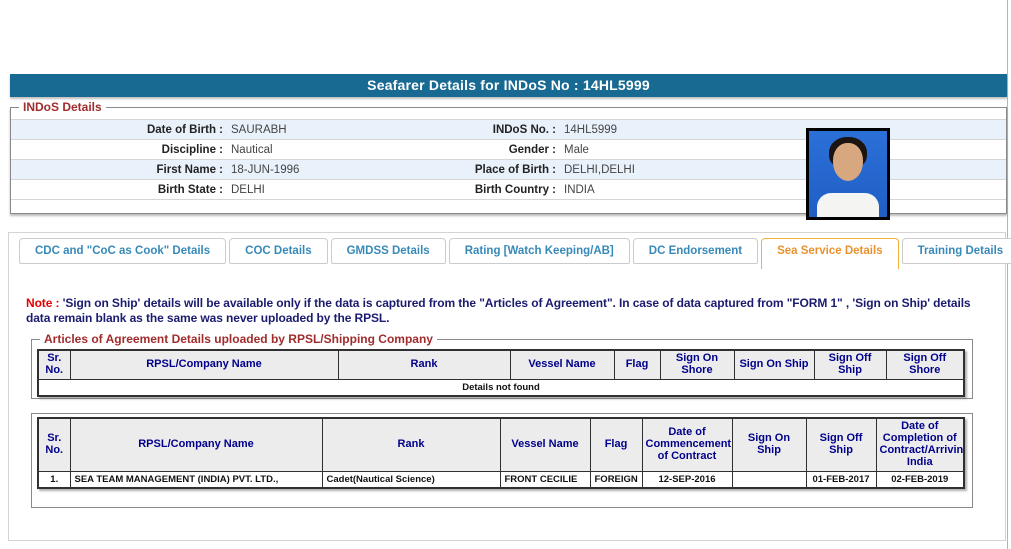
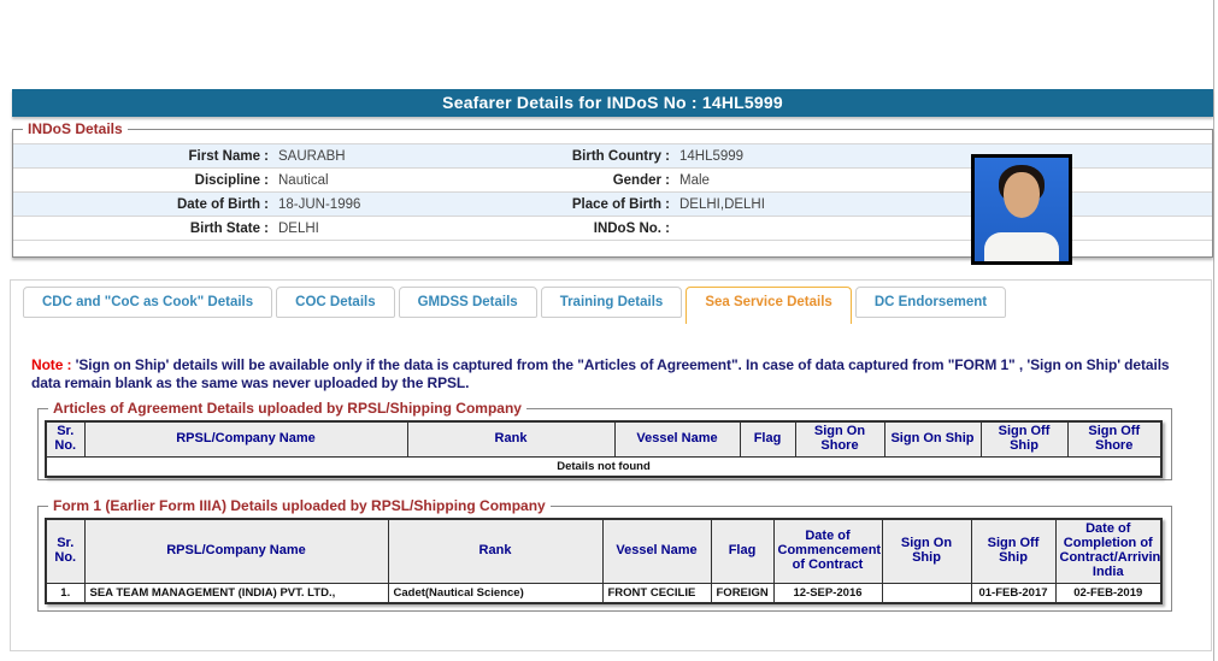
  Seafarer Details for INDoS No : 14HL5999
  INDoS Details
- Date of Birth :
+ First Name :
  SAURABH
- INDoS No. :
+ Birth Country :
  14HL5999
  Discipline :
  Nautical
  Gender :
  Male
- First Name :
+ Date of Birth :
  18-JUN-1996
  Place of Birth :
  DELHI,DELHI
  Birth State :
  DELHI
- Birth Country :
+ INDoS No. :
- INDIA
  CDC and "CoC as Cook" Details
  COC Details
  GMDSS Details
- Rating [Watch Keeping/AB]
- DC Endorsement
+ Training Details
  Sea Service Details
- Training Details
+ DC Endorsement
  Note : 'Sign on Ship' details will be available only if the data is captured from the "Articles of Agreement". In case of data captured from "FORM 1" , 'Sign on Ship' details data remain blank as the same was never uploaded by the RPSL.
  Articles of Agreement Details uploaded by RPSL/Shipping Company
  Sr. No.	RPSL/Company Name	Rank	Vessel Name	Flag	Sign On Shore	Sign On Ship	Sign Off Ship	Sign Off Shore
  Details not found
+ Form 1 (Earlier Form IIIA) Details uploaded by RPSL/Shipping Company
  Sr. No.	RPSL/Company Name	Rank	Vessel Name	Flag	Date of Commencement of Contract	Sign On Ship	Sign Off Ship	Date of Completion of Contract/Arrivin India
  1.	SEA TEAM MANAGEMENT (INDIA) PVT. LTD.,	Cadet(Nautical Science)	FRONT CECILIE	FOREIGN	12-SEP-2016		01-FEB-2017	02-FEB-2019
